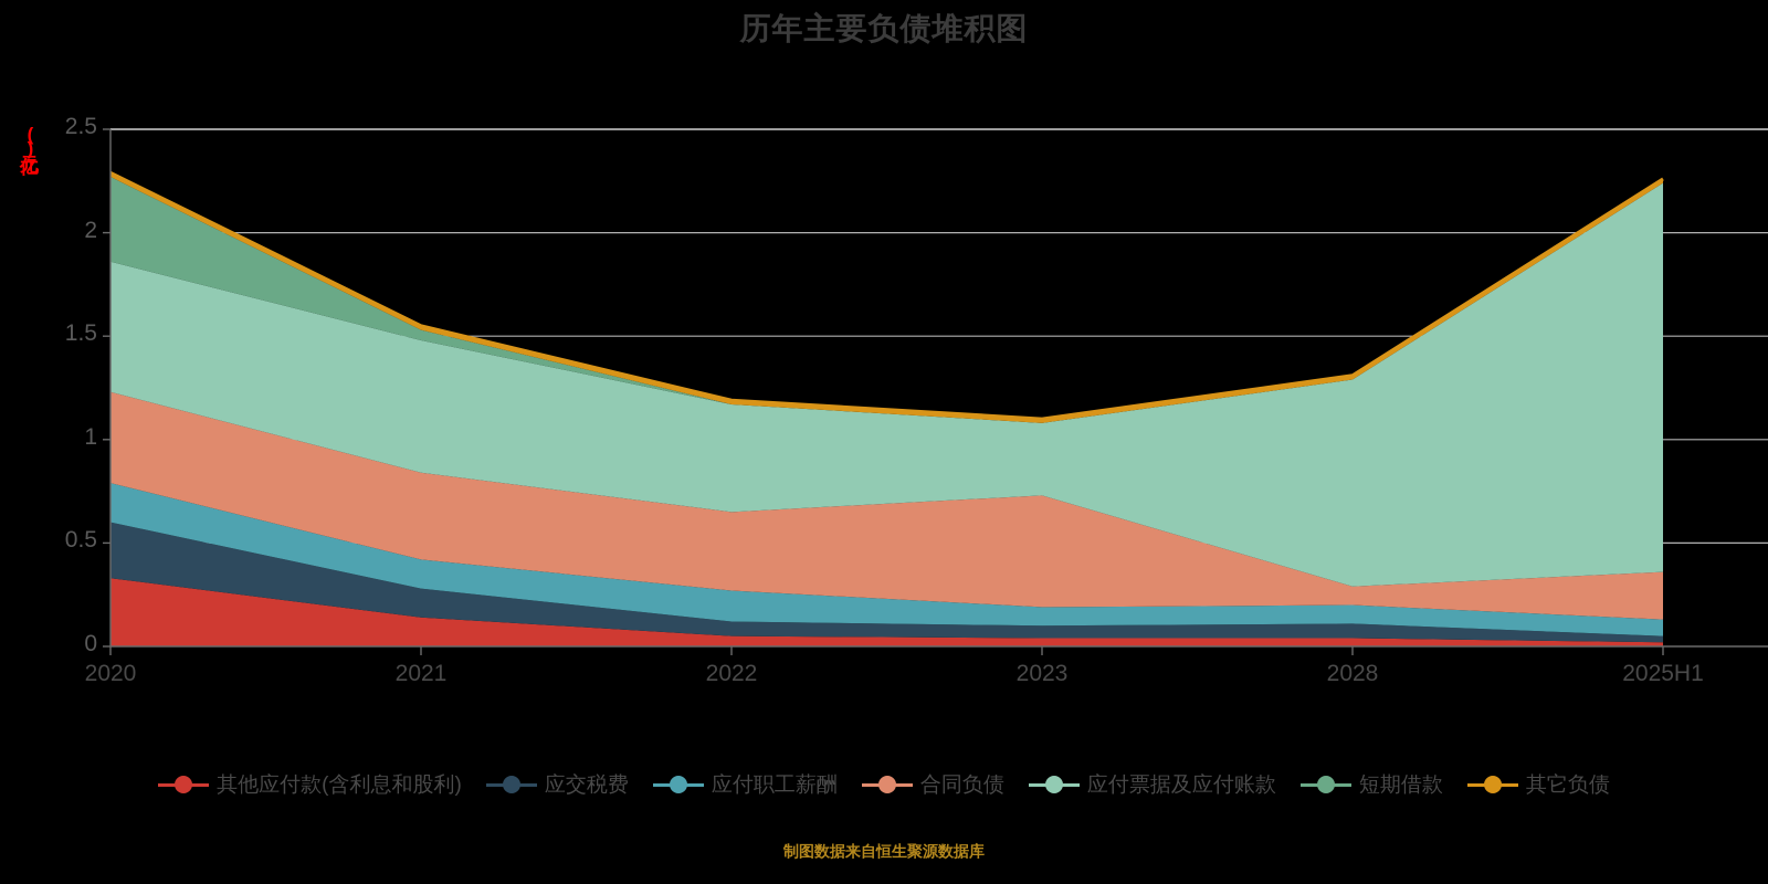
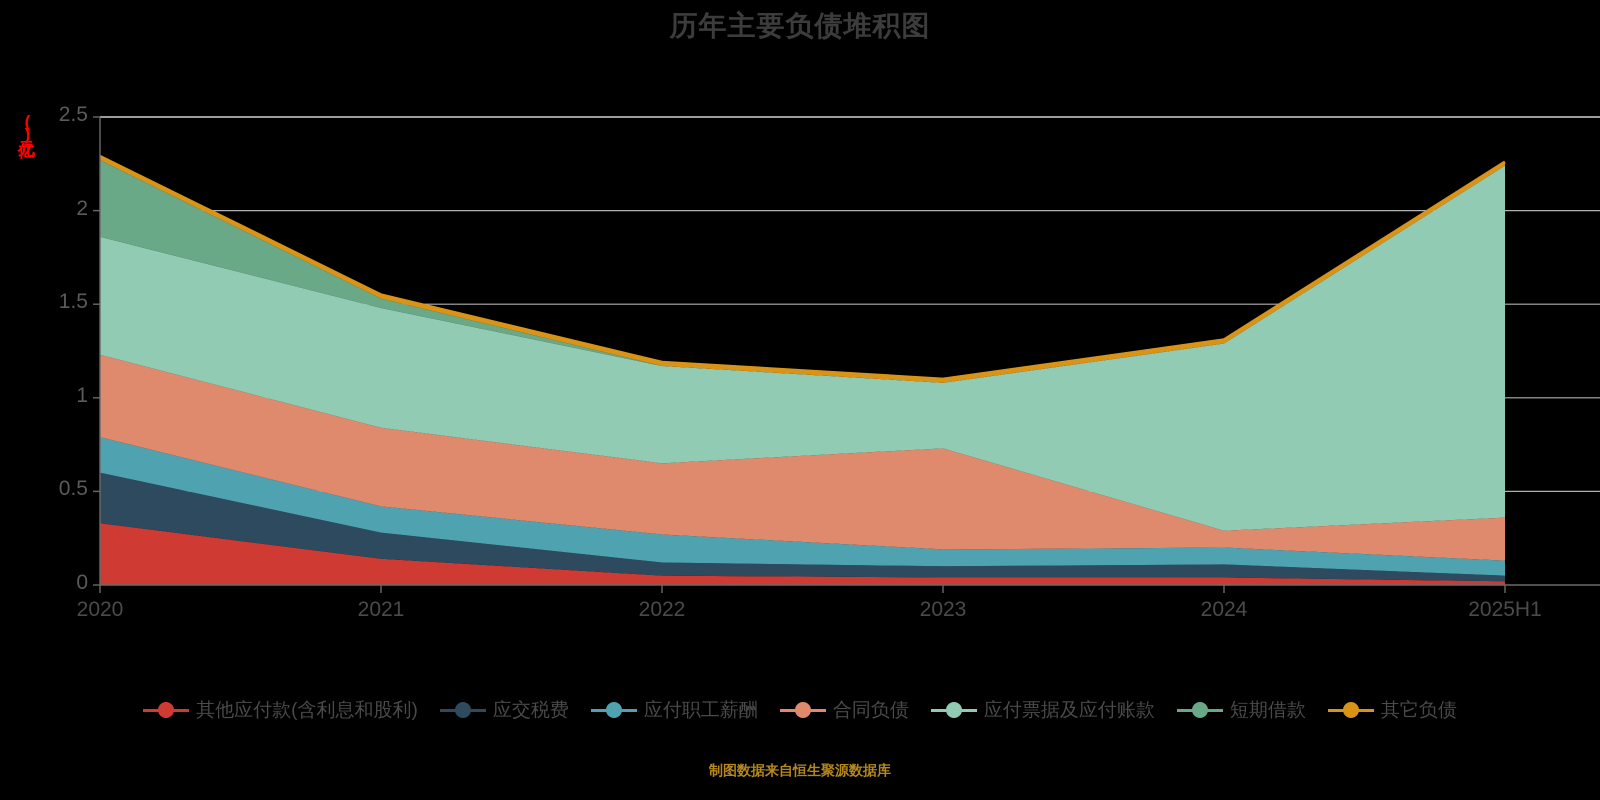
  历年主要负债堆积图
  0
  0.5
  1
  1.5
  2
  2.5
  2020
  2021
  2022
  2023
- 2028
+ 2024
  2025H1
  其他应付款(含利息和股利)
  应交税费
  应付职工薪酬
  合同负债
  应付票据及应付账款
  短期借款
  其它负债
  制图数据来自恒生聚源数据库
